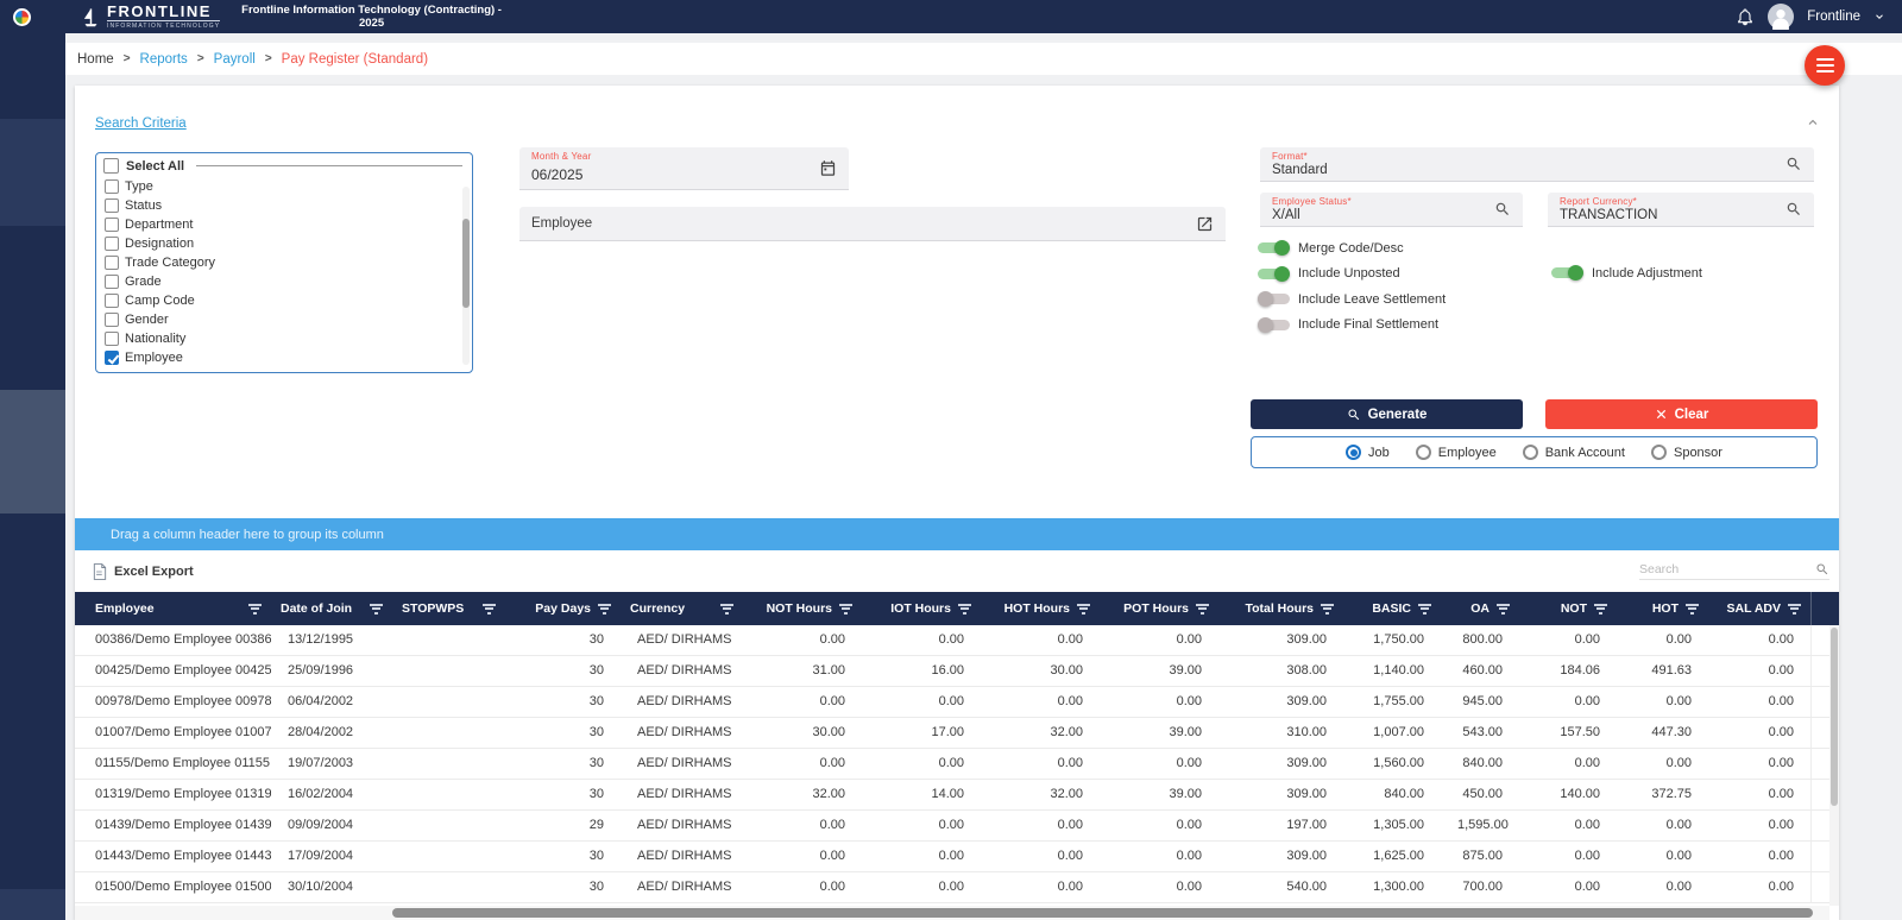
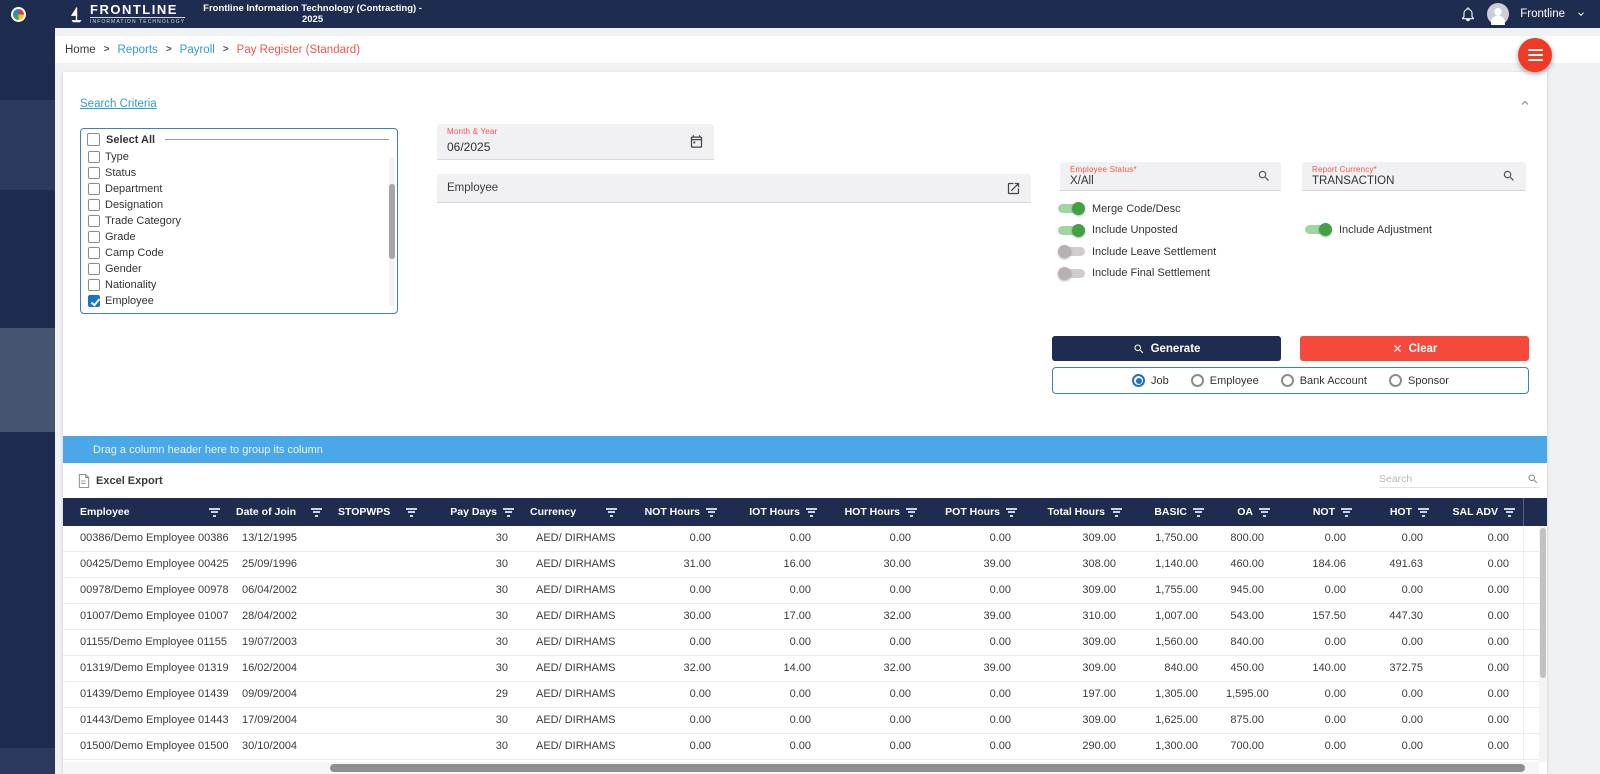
  FRONTLINE
  Frontline Information Technology (Contracting) -
  2025
  Frontline
  Home
  >
  Reports
  >
  Payroll
  >
  Pay Register (Standard)
  Search Criteria
  Select All
  Type
  Status
  Department
  Designation
  Trade Category
  Grade
  Camp Code
  Gender
  Nationality
  Employee
  Month & Year
  06/2025
  Employee
- Format*
- Standard
  Employee Status*
  X/All
  Report Currency*
  TRANSACTION
  Merge Code/Desc
  Include Unposted
  Include Leave Settlement
  Include Final Settlement
  Include Adjustment
  Generate
  Clear
  Job
  Employee
  Bank Account
  Sponsor
  Drag a column header here to group its column
  Excel Export
  Search
  Employee
  Date of Join
  STOPWPS
  Pay Days
  Currency
  NOT Hours
  IOT Hours
  HOT Hours
  POT Hours
  Total Hours
  BASIC
  OA
  NOT
  HOT
  SAL ADV
  00386/Demo Employee 00386
  13/12/1995
  30
  AED/ DIRHAMS
  0.00
  0.00
  0.00
  0.00
  309.00
  1,750.00
  800.00
  0.00
  0.00
  0.00
  00425/Demo Employee 00425
  25/09/1996
  30
  AED/ DIRHAMS
  31.00
  16.00
  30.00
  39.00
  308.00
  1,140.00
  460.00
  184.06
  491.63
  0.00
  00978/Demo Employee 00978
  06/04/2002
  30
  AED/ DIRHAMS
  0.00
  0.00
  0.00
  0.00
  309.00
  1,755.00
  945.00
  0.00
  0.00
  0.00
  01007/Demo Employee 01007
  28/04/2002
  30
  AED/ DIRHAMS
  30.00
  17.00
  32.00
  39.00
  310.00
  1,007.00
  543.00
  157.50
  447.30
  0.00
  01155/Demo Employee 01155
  19/07/2003
  30
  AED/ DIRHAMS
  0.00
  0.00
  0.00
  0.00
  309.00
  1,560.00
  840.00
  0.00
  0.00
  0.00
  01319/Demo Employee 01319
  16/02/2004
  30
  AED/ DIRHAMS
  32.00
  14.00
  32.00
  39.00
  309.00
  840.00
  450.00
  140.00
  372.75
  0.00
  01439/Demo Employee 01439
  09/09/2004
  29
  AED/ DIRHAMS
  0.00
  0.00
  0.00
  0.00
  197.00
  1,305.00
  1,595.00
  0.00
  0.00
  0.00
  01443/Demo Employee 01443
  17/09/2004
  30
  AED/ DIRHAMS
  0.00
  0.00
  0.00
  0.00
  309.00
  1,625.00
  875.00
  0.00
  0.00
  0.00
  01500/Demo Employee 01500
  30/10/2004
  30
  AED/ DIRHAMS
  0.00
  0.00
  0.00
  0.00
- 540.00
+ 290.00
  1,300.00
  700.00
  0.00
  0.00
  0.00
